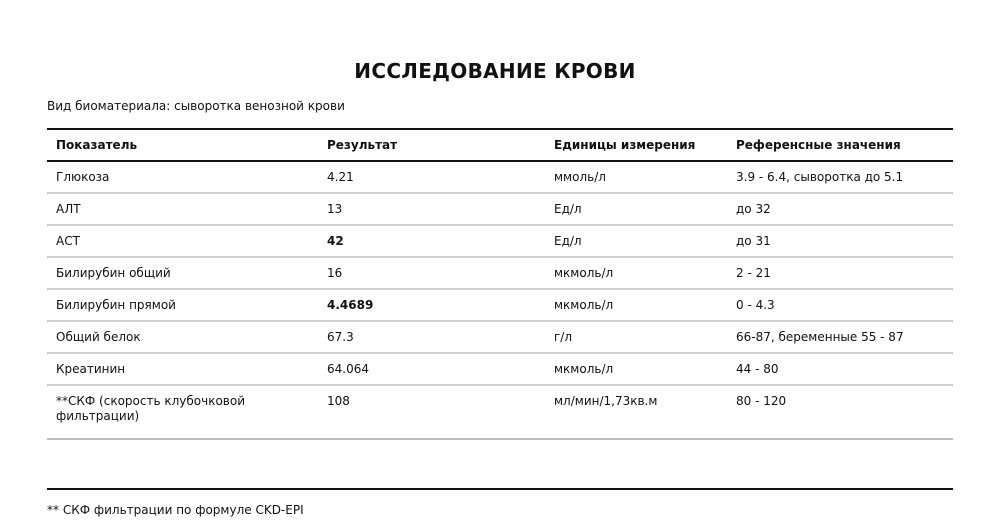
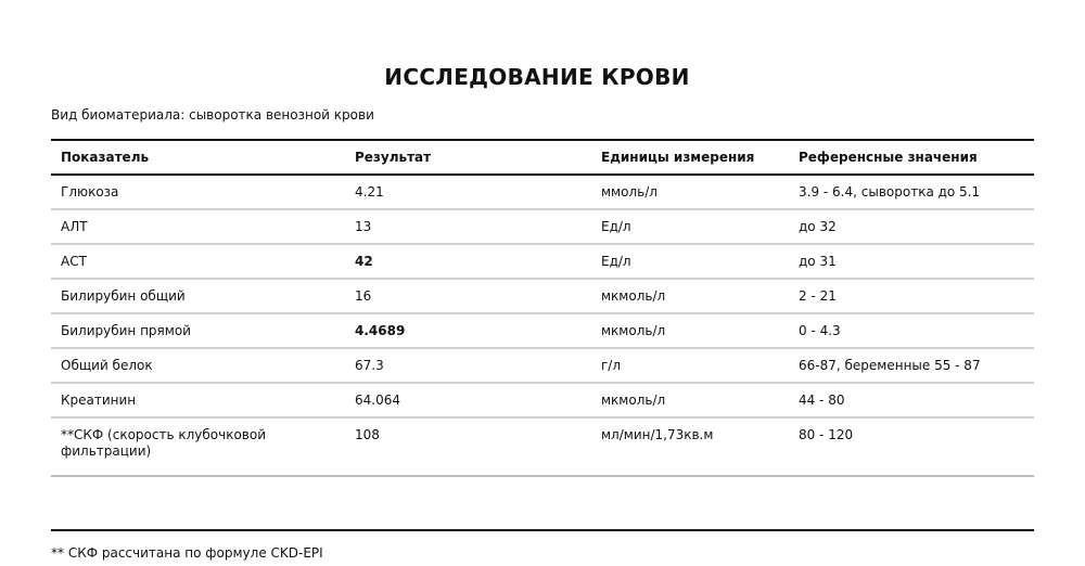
  ИССЛЕДОВАНИЕ КРОВИ
  Вид биоматериала: сыворотка венозной крови
  Показатель	Результат	Единицы измерения	Референсные значения
  Глюкоза	4.21	ммоль/л	3.9 - 6.4, сыворотка до 5.1
  АЛТ	13	Ед/л	до 32
  АСТ	42	Ед/л	до 31
  Билирубин общий	16	мкмоль/л	2 - 21
  Билирубин прямой	4.4689	мкмоль/л	0 - 4.3
  Общий белок	67.3	г/л	66-87, беременные 55 - 87
  Креатинин	64.064	мкмоль/л	44 - 80
  **СКФ (скорость клубочковой фильтрации)	108	мл/мин/1,73кв.м	80 - 120
- ** СКФ фильтрации по формуле CKD-EPI
+ ** СКФ рассчитана по формуле CKD-EPI
